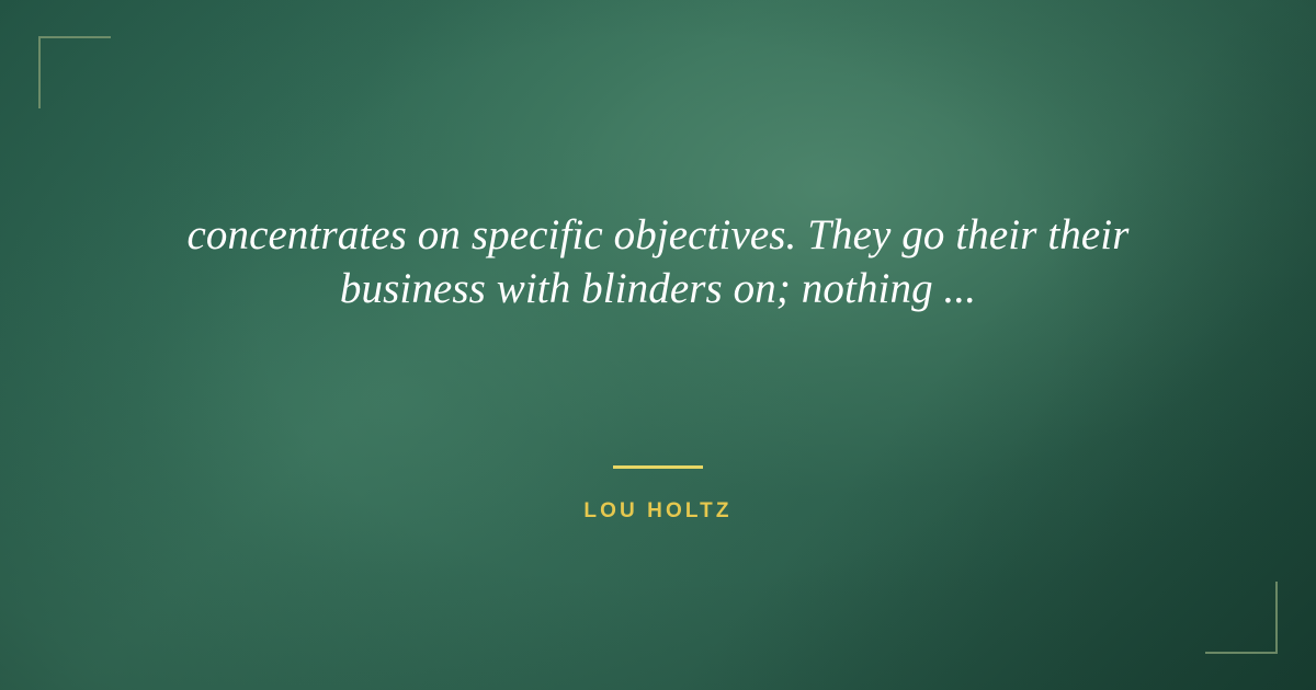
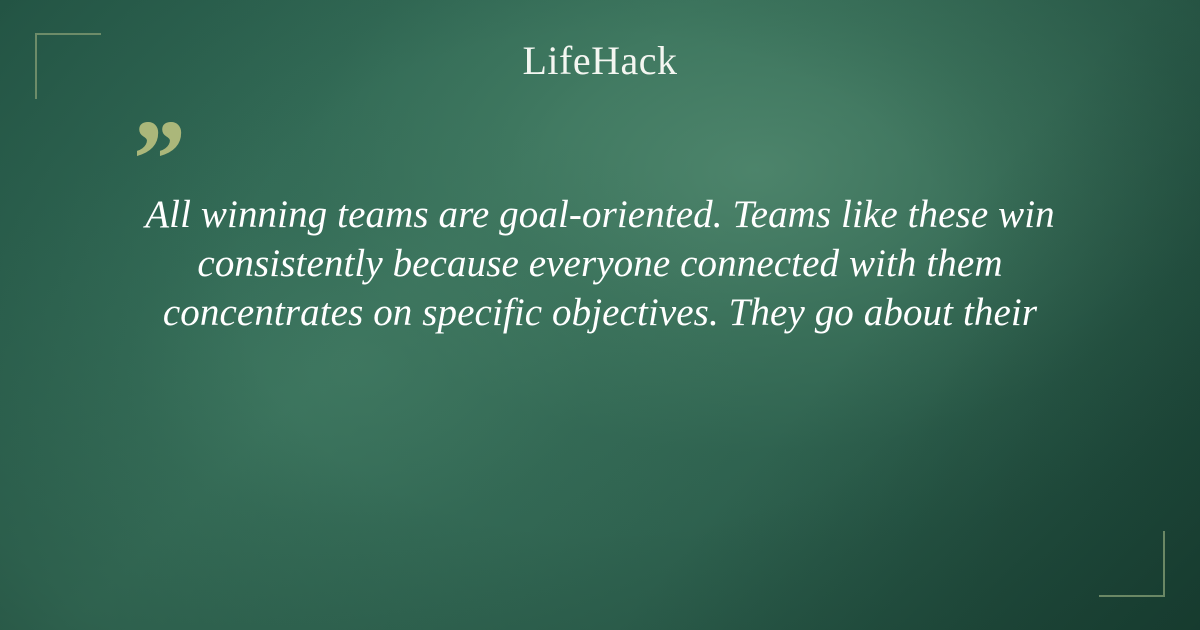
+ LifeHack
+ ”
+ All winning teams are goal-oriented. Teams like these win
+ consistently because everyone connected with them
- concentrates on specific objectives. They go their their
+ concentrates on specific objectives. They go about their
- business with blinders on; nothing ...
- LOU HOLTZ
